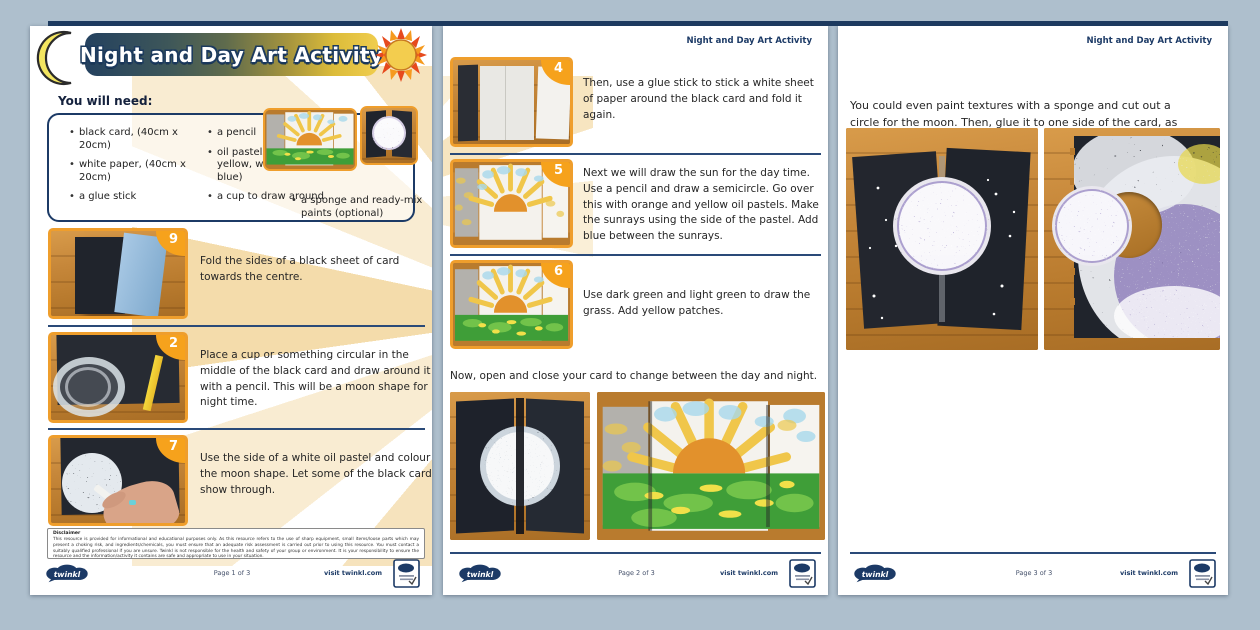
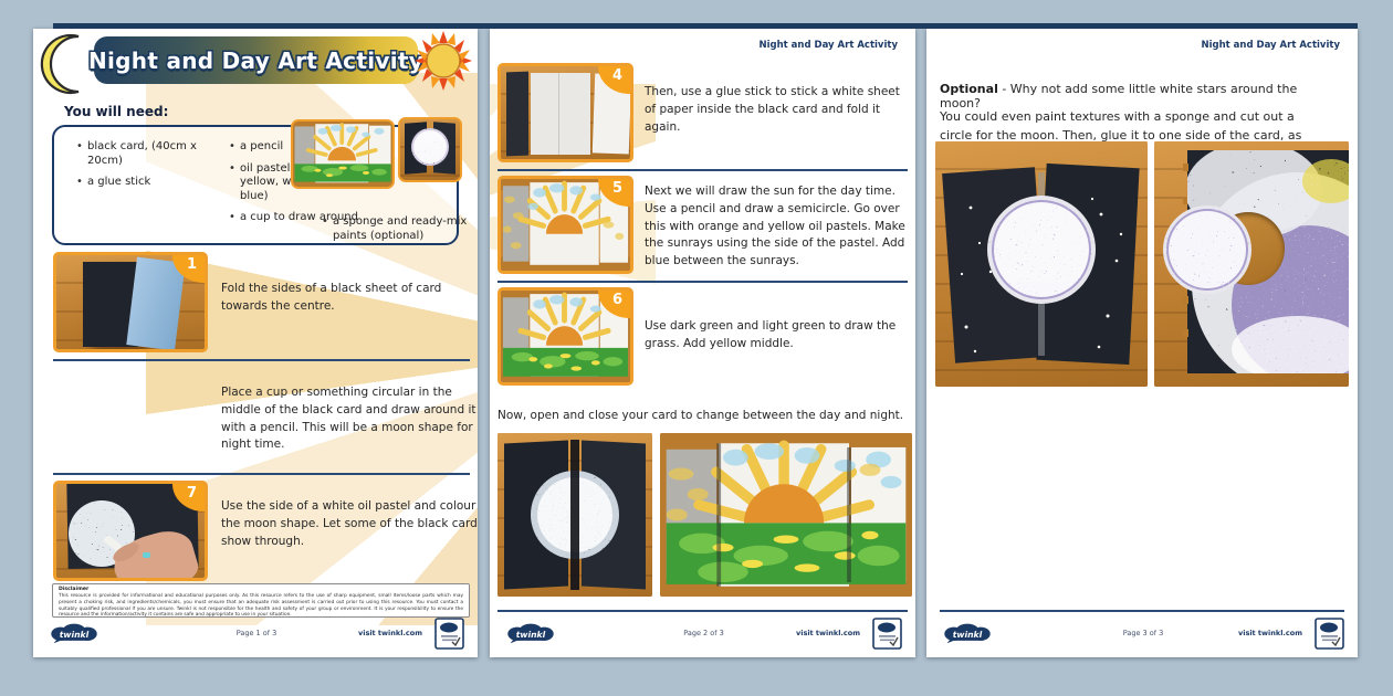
  Night and Day Art Activit
  You will need:
  black card, (40cm x 20cm)
- white paper, (40cm x 20cm)
  a glue stick
  a pencil
  a cup to draw around
  a sponge and ready-mix paints (optional)
- 9
+ 1
  Fold the sides of a black sheet of card towards the centre.
- 2
  Place a cup or something circular in the middle of the black card and draw around it with a pencil. This will be a moon shape for night time.
  7
  Use the side of a white oil pastel and colour the moon shape. Let some of the black card show through.
  twinkl
  Page 1 of 3
  visit twinkl.com
  Night and Day Art Activity
  4
- Then, use a glue stick to stick a white sheet of paper around the black card and fold it again.
+ Then, use a glue stick to stick a white sheet of paper inside the black card and fold it again.
  5
  Next we will draw the sun for the day time. Use a pencil and draw a semicircle. Go over this with orange and yellow oil pastels. Make the sunrays using the side of the pastel. Add blue between the sunrays.
  6
- Use dark green and light green to draw the grass. Add yellow patches.
+ Use dark green and light green to draw the grass. Add yellow middle.
  Now, open and close your card to change between the day and night.
  twinkl
  Page 2 of 3
  visit twinkl.com
  Night and Day Art Activity
+ Optional - Why not add some little white stars around the moon?
  You could even paint textures with a sponge and cut out a circle for the moon. Then, glue it to one side of the card, as
  twinkl
  Page 3 of 3
  visit twinkl.com
